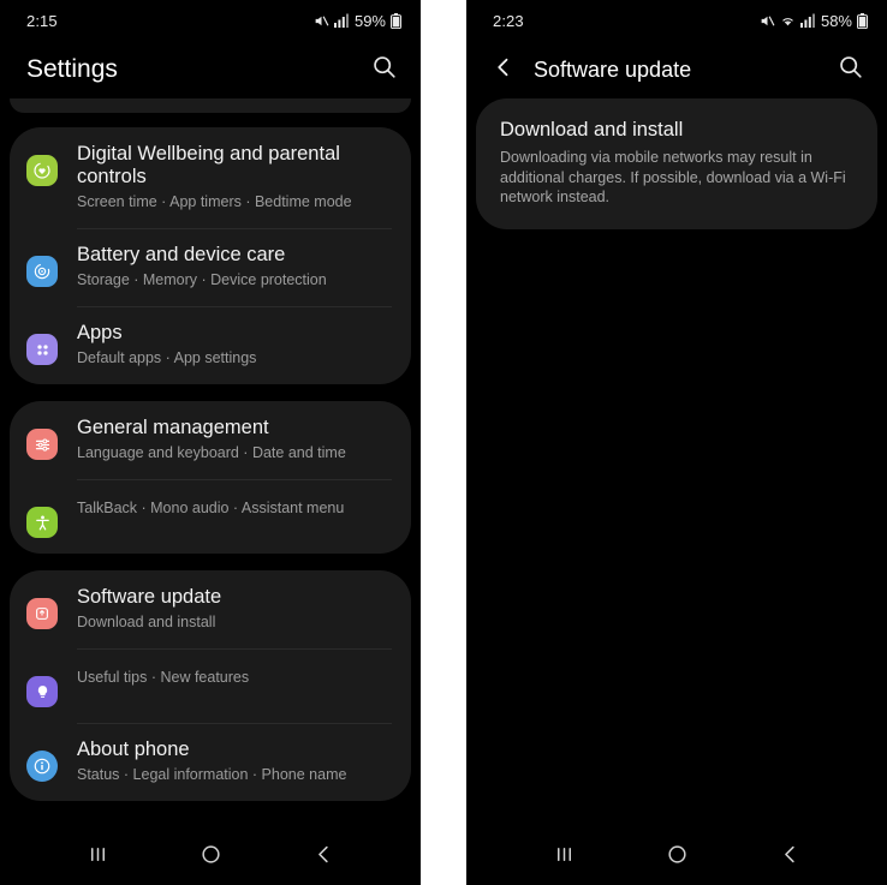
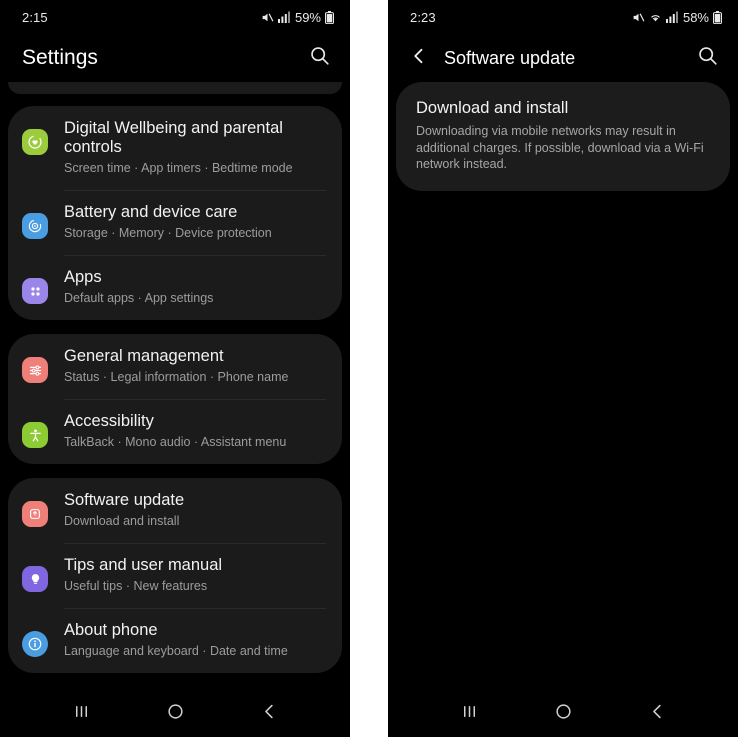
  2:15
  59%
  Settings
  Digital Wellbeing and parental controls
  Screen time · App timers · Bedtime mode
  Battery and device care
  Storage · Memory · Device protection
  Apps
  Default apps · App settings
  General management
- Language and keyboard · Date and time
+ Status · Legal information · Phone name
+ Accessibility
  TalkBack · Mono audio · Assistant menu
  Software update
  Download and install
+ Tips and user manual
  Useful tips · New features
  About phone
- Status · Legal information · Phone name
+ Language and keyboard · Date and time
  2:23
  58%
  Software update
  Download and install
  Downloading via mobile networks may result in additional charges. If possible, download via a Wi-Fi network instead.
